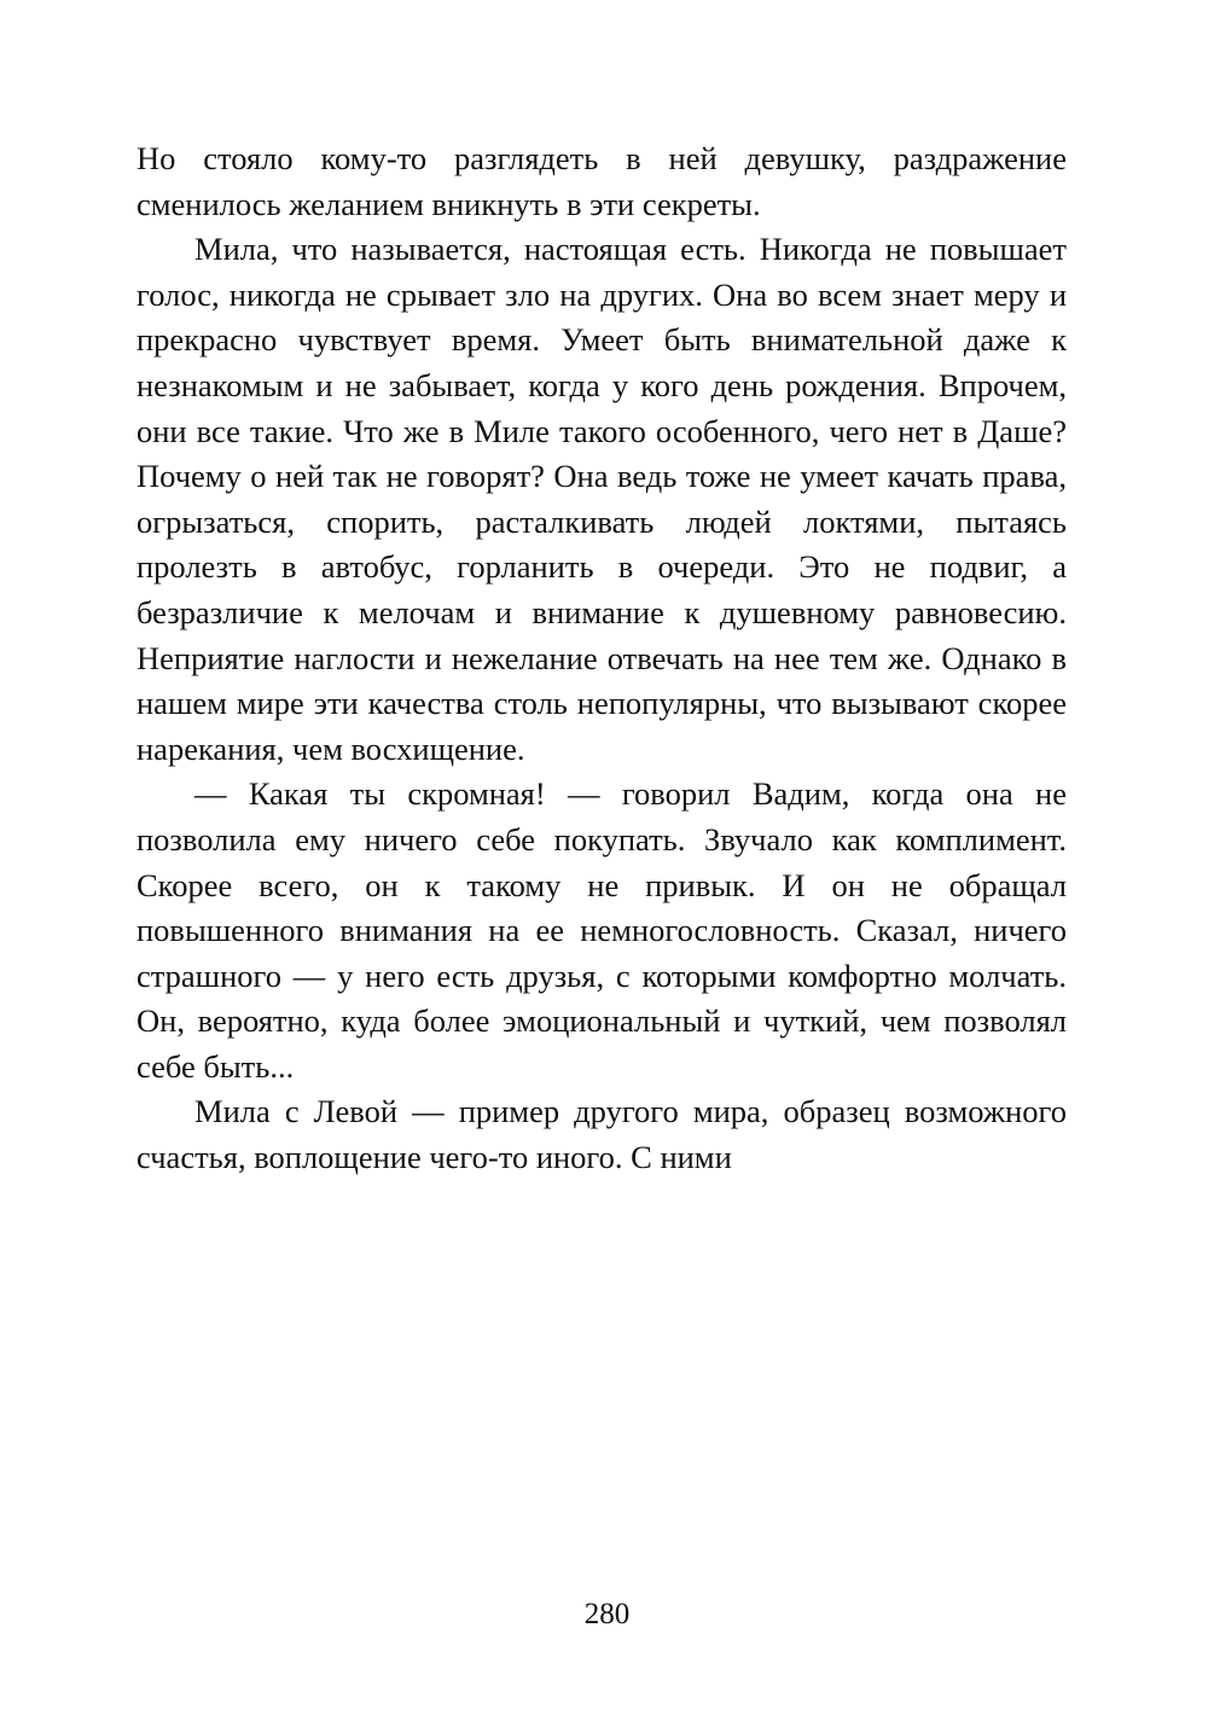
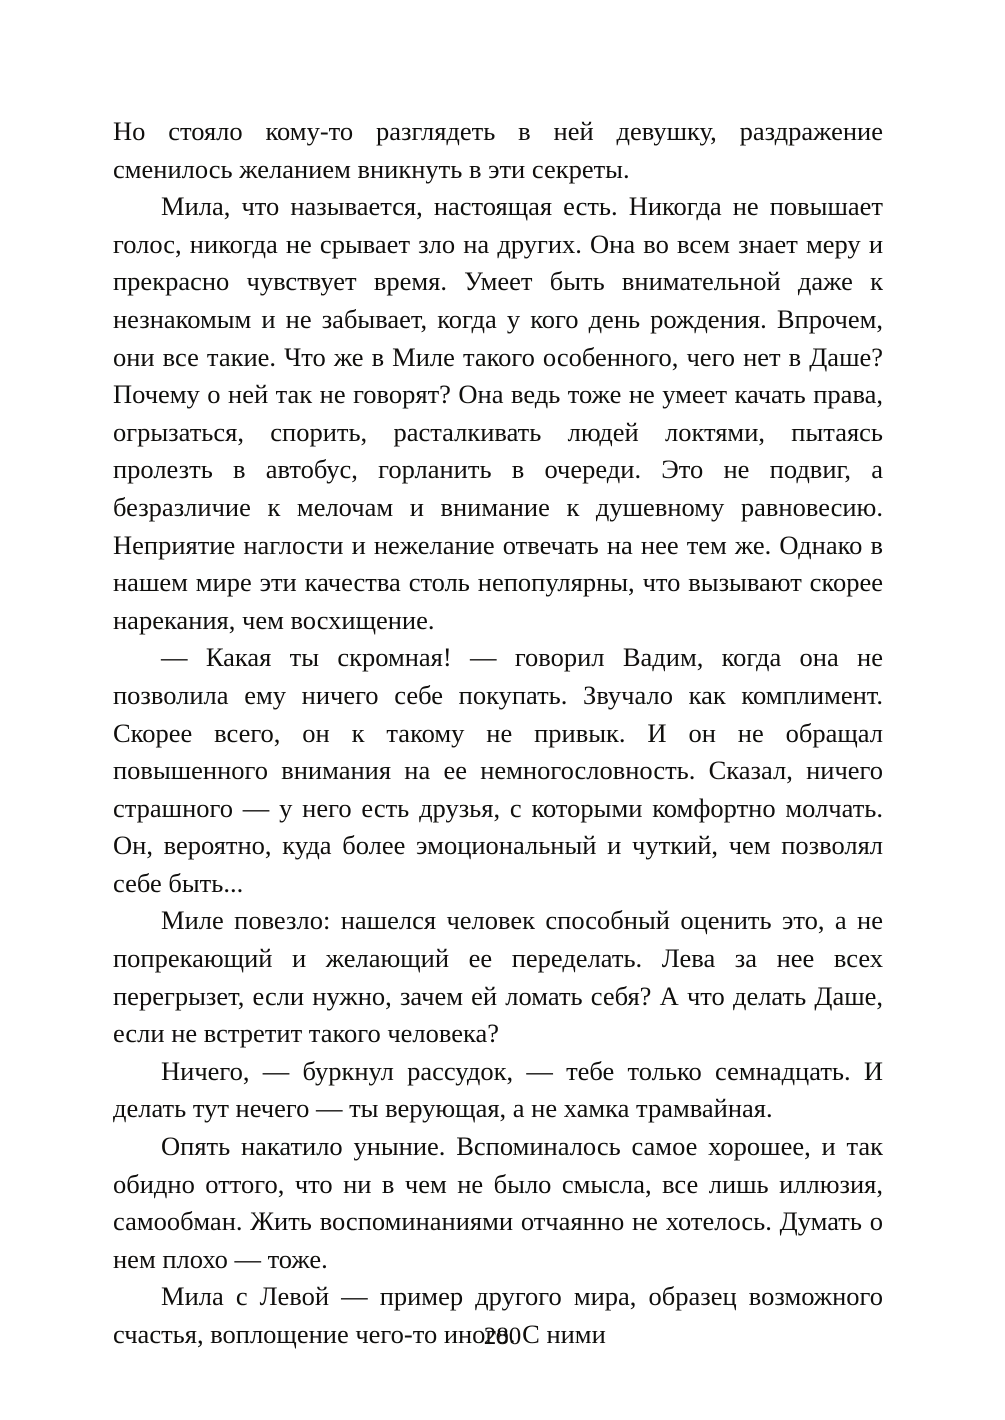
  Но стояло кому-то разглядеть в ней девушку, раздражение сменилось желанием вникнуть в эти секреты.
  Мила, что называется, настоящая есть. Никогда не повышает голос, никогда не срывает зло на других. Она во всем знает меру и прекрасно чувствует время. Умеет быть внимательной даже к незнакомым и не забывает, когда у кого день рождения. Впрочем, они все такие. Что же в Миле такого особенного, чего нет в Даше? Почему о ней так не говорят? Она ведь тоже не умеет качать права, огрызаться, спорить, расталкивать людей локтями, пытаясь пролезть в автобус, горланить в очереди. Это не подвиг, а безразличие к мелочам и внимание к душевному равновесию. Неприятие наглости и нежелание отвечать на нее тем же. Однако в нашем мире эти качества столь непопулярны, что вызывают скорее нарекания, чем восхищение.
  — Какая ты скромная! — говорил Вадим, когда она не позволила ему ничего себе покупать. Звучало как комплимент. Скорее всего, он к такому не привык. И он не обращал повышенного внимания на ее немногословность. Сказал, ничего страшного — у него есть друзья, с которыми комфортно молчать. Он, вероятно, куда более эмоциональный и чуткий, чем позволял себе быть...
+ Миле повезло: нашелся человек способный оценить это, а не попрекающий и желающий ее переделать. Лева за нее всех перегрызет, если нужно, зачем ей ломать себя? А что делать Даше, если не встретит такого человека?
+ Ничего, — буркнул рассудок, — тебе только семнадцать. И делать тут нечего — ты верующая, а не хамка трамвайная.
+ Опять накатило уныние. Вспоминалось самое хорошее, и так обидно оттого, что ни в чем не было смысла, все лишь иллюзия, самообман. Жить воспоминаниями отчаянно не хотелось. Думать о нем плохо — тоже.
  Мила с Левой — пример другого мира, образец возможного счастья, воплощение чего-то иного. С ними
  280
